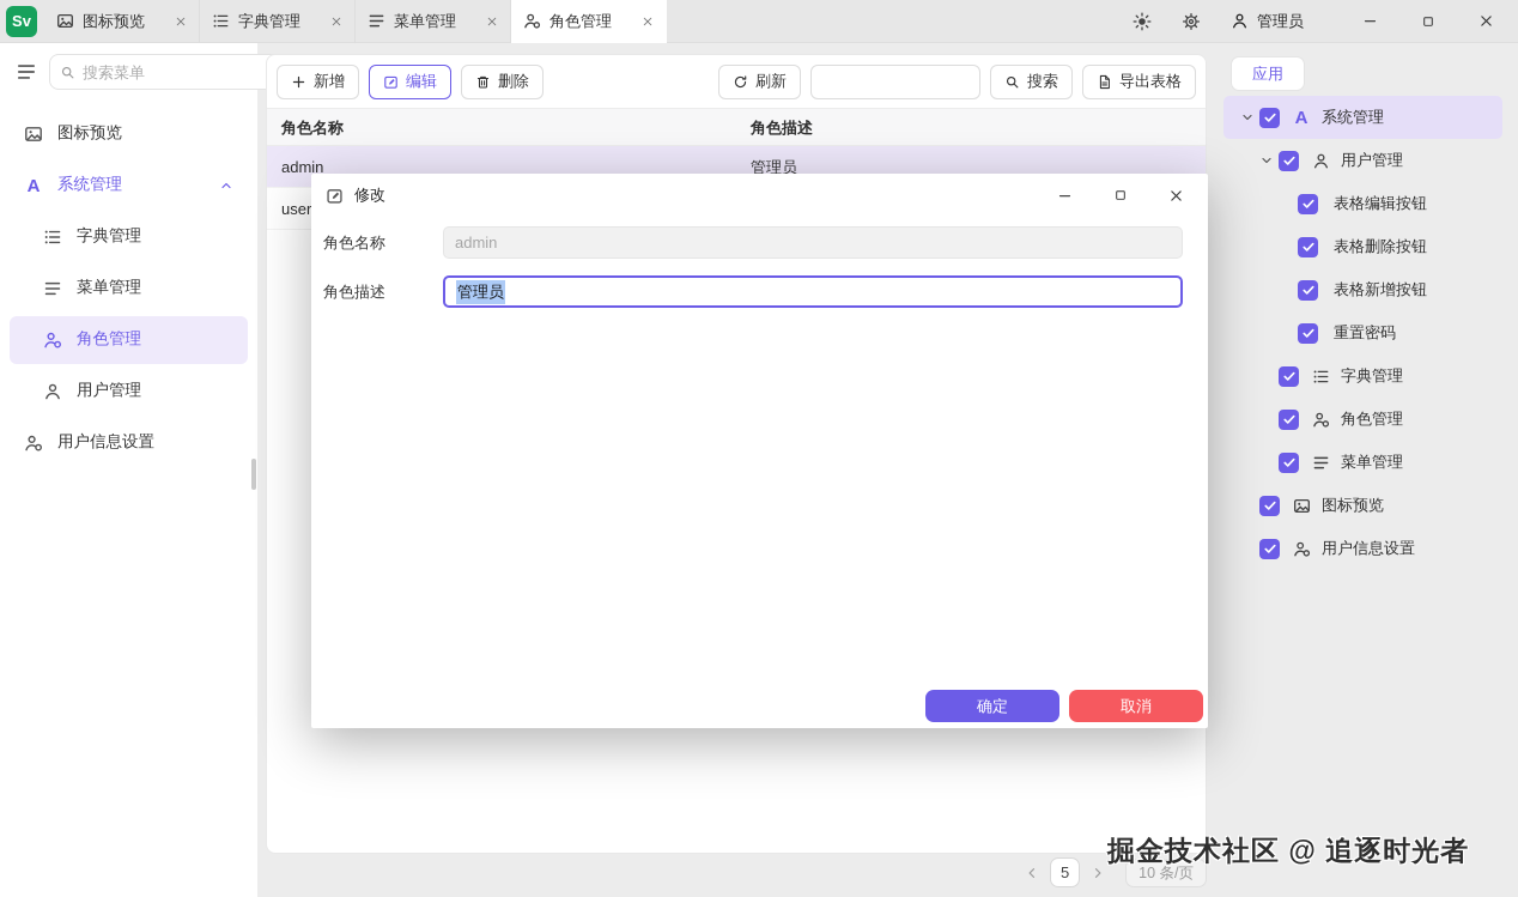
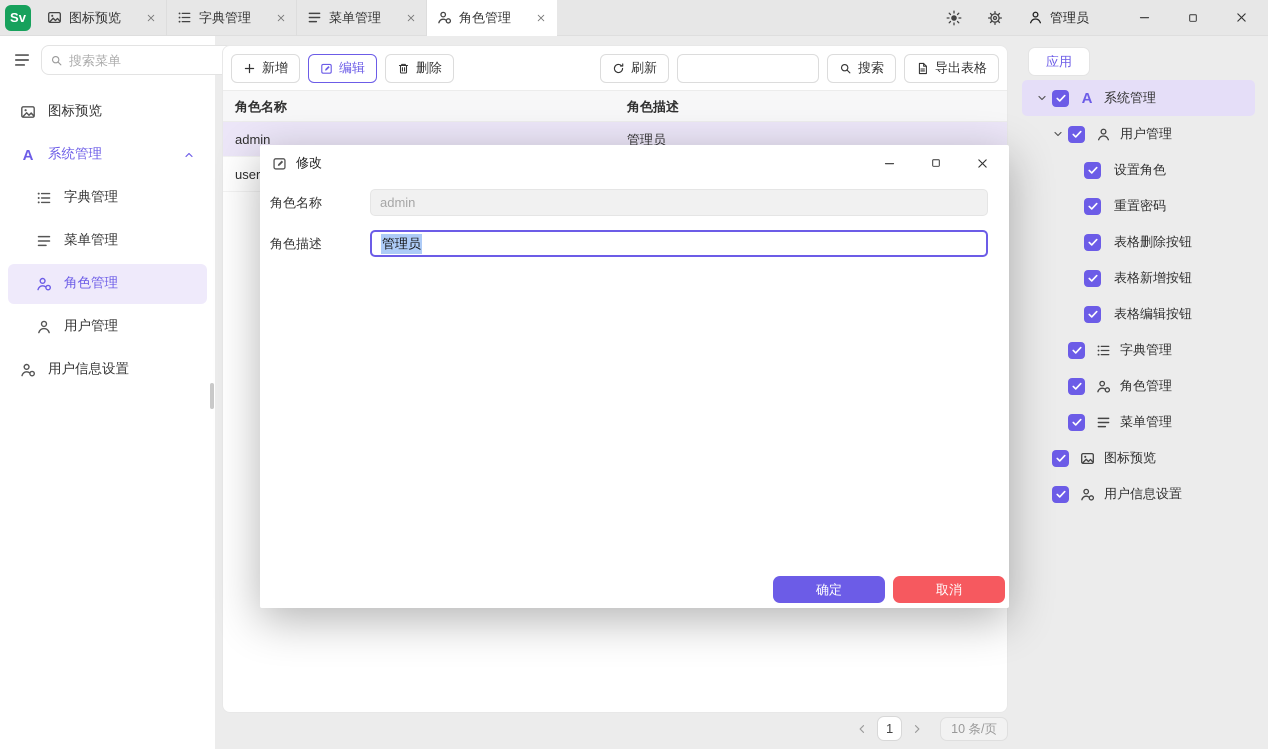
  Sv
  图标预览
  字典管理
  菜单管理
  角色管理
  管理员
  搜索菜单
  图标预览
  A
  系统管理
  字典管理
  菜单管理
  角色管理
  用户管理
  用户信息设置
  新增
  编辑
  删除
  刷新
  搜索
  导出表格
  角色名称
  角色描述
  admin
  管理员
  user
- 5
+ 1
  10 条/页
  应用
  A
  系统管理
  用户管理
+ 设置角色
- 表格编辑按钮
+ 重置密码
  表格删除按钮
  表格新增按钮
- 重置密码
+ 表格编辑按钮
  字典管理
  角色管理
  菜单管理
  图标预览
  用户信息设置
  修改
  角色名称
  admin
  角色描述
  管理员
  确定
  取消
- 掘金技术社区 @ 追逐时光者
